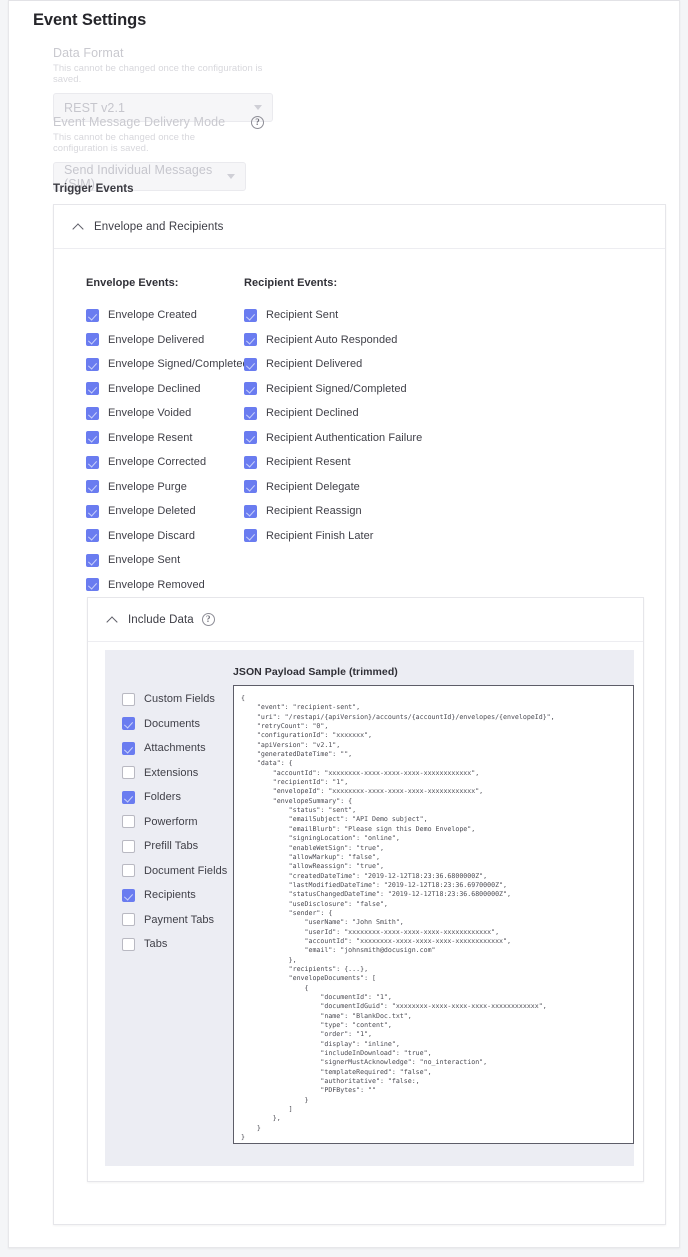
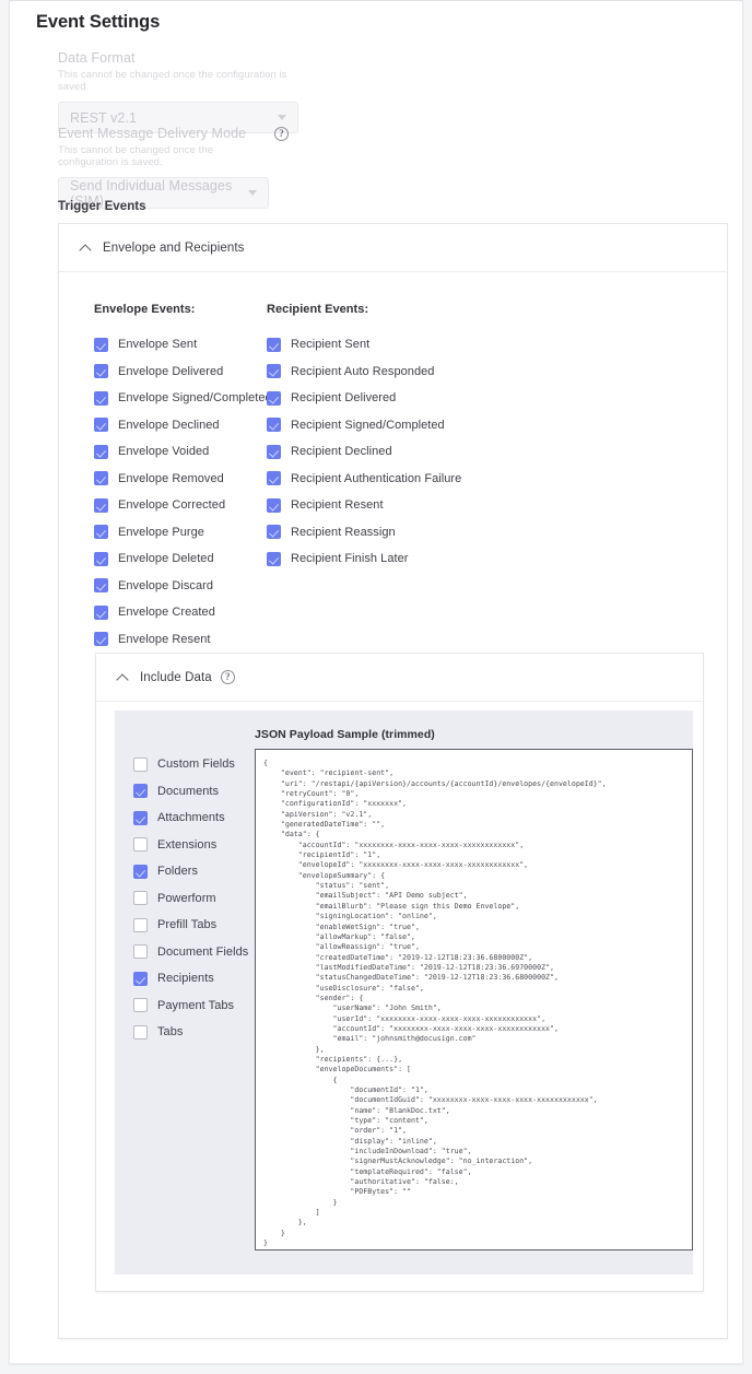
  Event Settings
  Data Format
  This cannot be changed once the configuration is saved.
  REST v2.1
  Event Message Delivery Mode
  This cannot be changed once the configuration is saved.
  Send Individual Messages (SIM)
  ?
  Trigger Events
  Envelope and Recipients
  Envelope Events:
- Envelope Created
+ Envelope Sent
  Envelope Delivered
  Envelope Signed/Complete
  Envelope Declined
  Envelope Voided
- Envelope Resent
+ Envelope Removed
  Envelope Corrected
  Envelope Purge
  Envelope Deleted
  Envelope Discard
- Envelope Sent
+ Envelope Created
- Envelope Removed
+ Envelope Resent
  Recipient Events:
  Recipient Sent
  Recipient Auto Responded
  Recipient Delivered
  Recipient Signed/Completed
  Recipient Declined
  Recipient Authentication Failure
  Recipient Resent
- Recipient Delegate
  Recipient Reassign
  Recipient Finish Later
  Include Data
  ?
  Custom Fields
  Documents
  Attachments
  Extensions
  Folders
  Powerform
  Prefill Tabs
  Document Fields
  Recipients
  Payment Tabs
  Tabs
  JSON Payload Sample (trimmed)
  {
  "event": "recipient-sent",
  "uri": "/restapi/{apiVersion}/accounts/{accountId}/envelopes/{envelopeId}",
  "retryCount": "0",
  "configurationId": "xxxxxxx",
  "apiVersion": "v2.1",
  "generatedDateTime": "",
  "data": {
  "accountId": "xxxxxxxx-xxxx-xxxx-xxxx-xxxxxxxxxxxx",
  "recipientId": "1",
  "envelopeId": "xxxxxxxx-xxxx-xxxx-xxxx-xxxxxxxxxxxx",
  "envelopeSummary": {
  "status": "sent",
  "emailSubject": "API Demo subject",
  "emailBlurb": "Please sign this Demo Envelope",
  "signingLocation": "online",
  "enableWetSign": "true",
  "allowMarkup": "false",
  "allowReassign": "true",
  "createdDateTime": "2019-12-12T18:23:36.6800000Z",
  "lastModifiedDateTime": "2019-12-12T18:23:36.6970000Z",
  "statusChangedDateTime": "2019-12-12T18:23:36.6800000Z",
  "useDisclosure": "false",
  "sender": {
  "userName": "John Smith",
  "userId": "xxxxxxxx-xxxx-xxxx-xxxx-xxxxxxxxxxxx",
  "accountId": "xxxxxxxx-xxxx-xxxx-xxxx-xxxxxxxxxxxx",
  "email": "johnsmith@docusign.com"
  },
  "recipients": {...},
  "envelopeDocuments": [
  {
  "documentId": "1",
  "documentIdGuid": "xxxxxxxx-xxxx-xxxx-xxxx-xxxxxxxxxxxx",
  "name": "BlankDoc.txt",
  "type": "content",
  "order": "1",
  "display": "inline",
  "includeInDownload": "true",
  "signerMustAcknowledge": "no_interaction",
  "templateRequired": "false",
  "authoritative": "false:,
  "PDFBytes": ""
  }
  ]
  },
  }
  }
